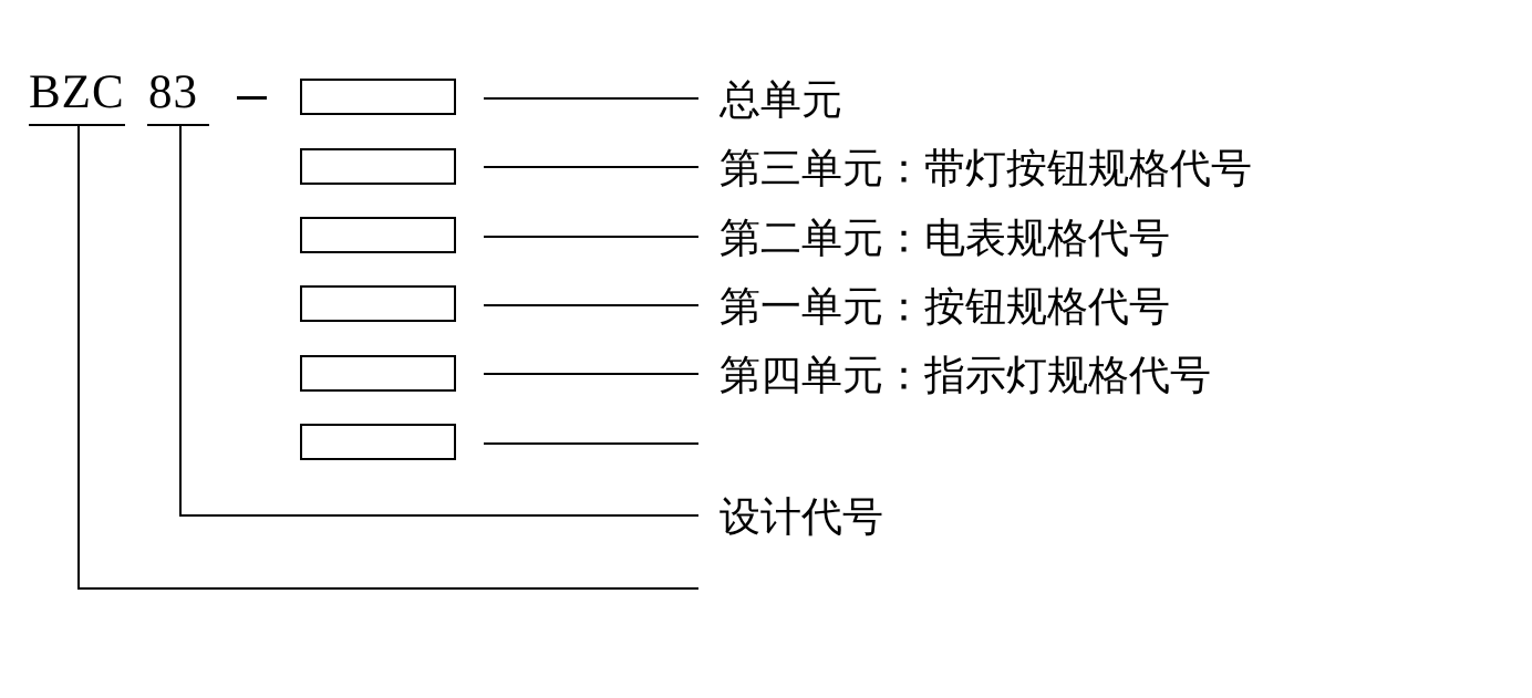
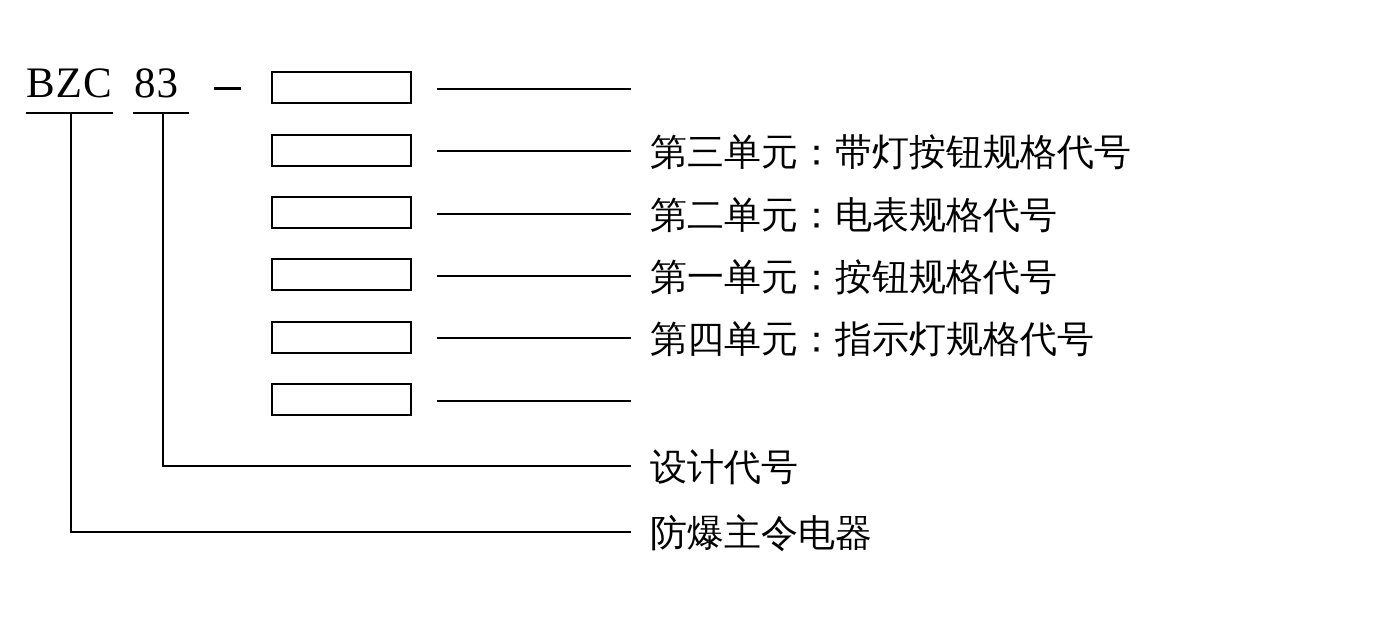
  BZC
  83
- 总单元
  第三单元：带灯按钮规格代号
  第二单元：电表规格代号
  第一单元：按钮规格代号
  第四单元：指示灯规格代号
  设计代号
+ 防爆主令电器
